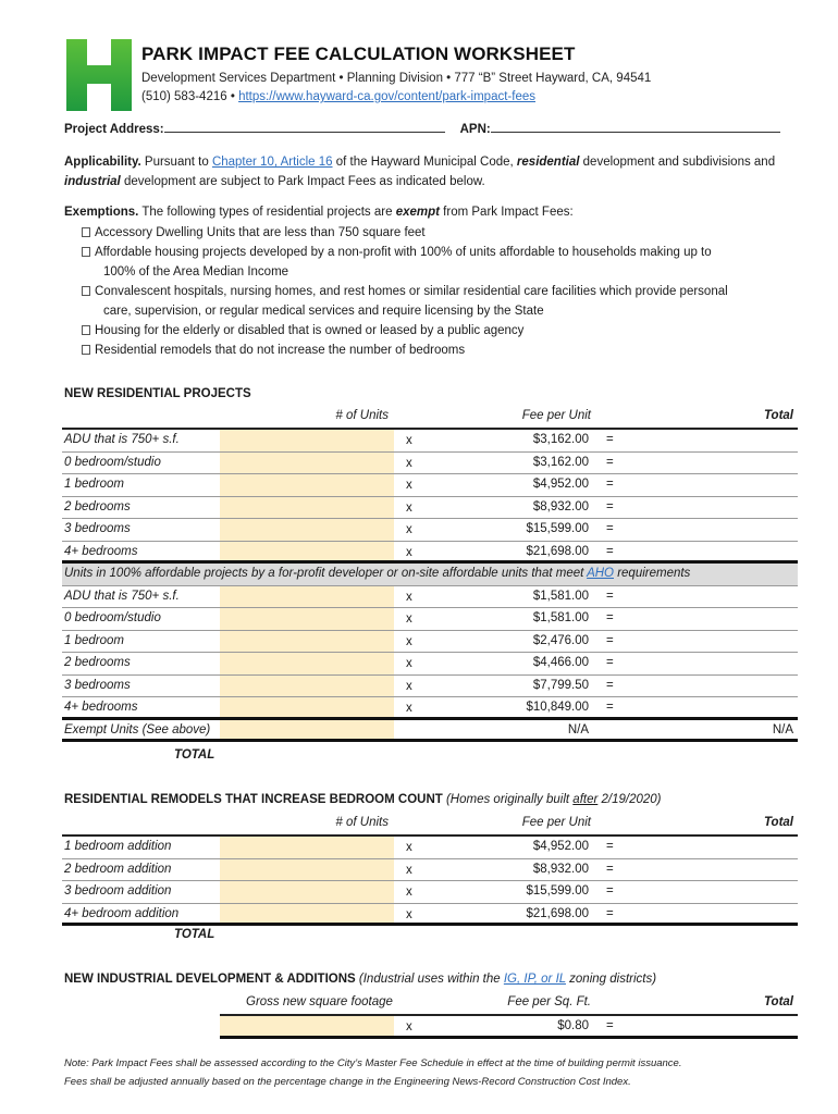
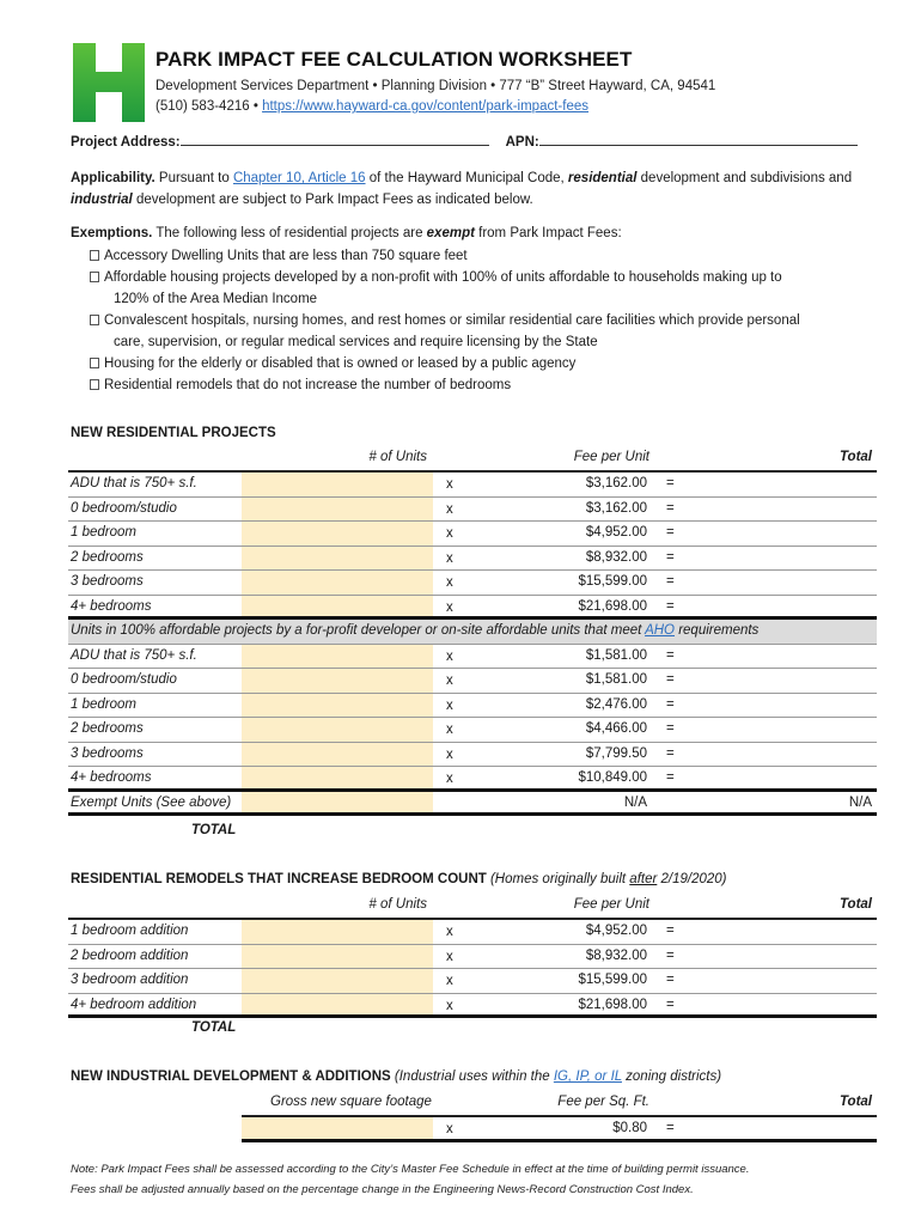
  PARK IMPACT FEE CALCULATION WORKSHEET
  Development Services Department • Planning Division • 777 “B” Street Hayward, CA, 94541
  (510) 583-4216 • https://www.hayward-ca.gov/content/park-impact-fees
  Project Address:
  APN:
  Applicability. Pursuant to Chapter 10, Article 16 of the Hayward Municipal Code, residential development and subdivisions and industrial development are subject to Park Impact Fees as indicated below.
- Exemptions. The following types of residential projects are exempt from Park Impact Fees:
+ Exemptions. The following less of residential projects are exempt from Park Impact Fees:
  Accessory Dwelling Units that are less than 750 square feet
  Affordable housing projects developed by a non-profit with 100% of units affordable to households making up to
- 100% of the Area Median Income
+ 120% of the Area Median Income
  Convalescent hospitals, nursing homes, and rest homes or similar residential care facilities which provide personal
  care, supervision, or regular medical services and require licensing by the State
  Housing for the elderly or disabled that is owned or leased by a public agency
  Residential remodels that do not increase the number of bedrooms
  NEW RESIDENTIAL PROJECTS
  # of Units
  Fee per Unit
  Total
  ADU that is 750+ s.f.
  x
  $3,162.00
  =
  0 bedroom/studio
  x
  $3,162.00
  =
  1 bedroom
  x
  $4,952.00
  =
  2 bedrooms
  x
  $8,932.00
  =
  3 bedrooms
  x
  $15,599.00
  =
  4+ bedrooms
  x
  $21,698.00
  =
  Units in 100% affordable projects by a for-profit developer or on-site affordable units that meet AHO requirements
  ADU that is 750+ s.f.
  x
  $1,581.00
  =
  0 bedroom/studio
  x
  $1,581.00
  =
  1 bedroom
  x
  $2,476.00
  =
  2 bedrooms
  x
  $4,466.00
  =
  3 bedrooms
  x
  $7,799.50
  =
  4+ bedrooms
  x
  $10,849.00
  =
  Exempt Units (See above)
  N/A
  N/A
  TOTAL
  RESIDENTIAL REMODELS THAT INCREASE BEDROOM COUNT (Homes originally built after 2/19/2020)
  # of Units
  Fee per Unit
  Total
  1 bedroom addition
  x
  $4,952.00
  =
  2 bedroom addition
  x
  $8,932.00
  =
  3 bedroom addition
  x
  $15,599.00
  =
  4+ bedroom addition
  x
  $21,698.00
  =
  TOTAL
  NEW INDUSTRIAL DEVELOPMENT & ADDITIONS (Industrial uses within the IG, IP, or IL zoning districts)
  Gross new square footage
  Fee per Sq. Ft.
  Total
  x
  $0.80
  =
  Note: Park Impact Fees shall be assessed according to the City’s Master Fee Schedule in effect at the time of building permit issuance.
  Fees shall be adjusted annually based on the percentage change in the Engineering News-Record Construction Cost Index.
